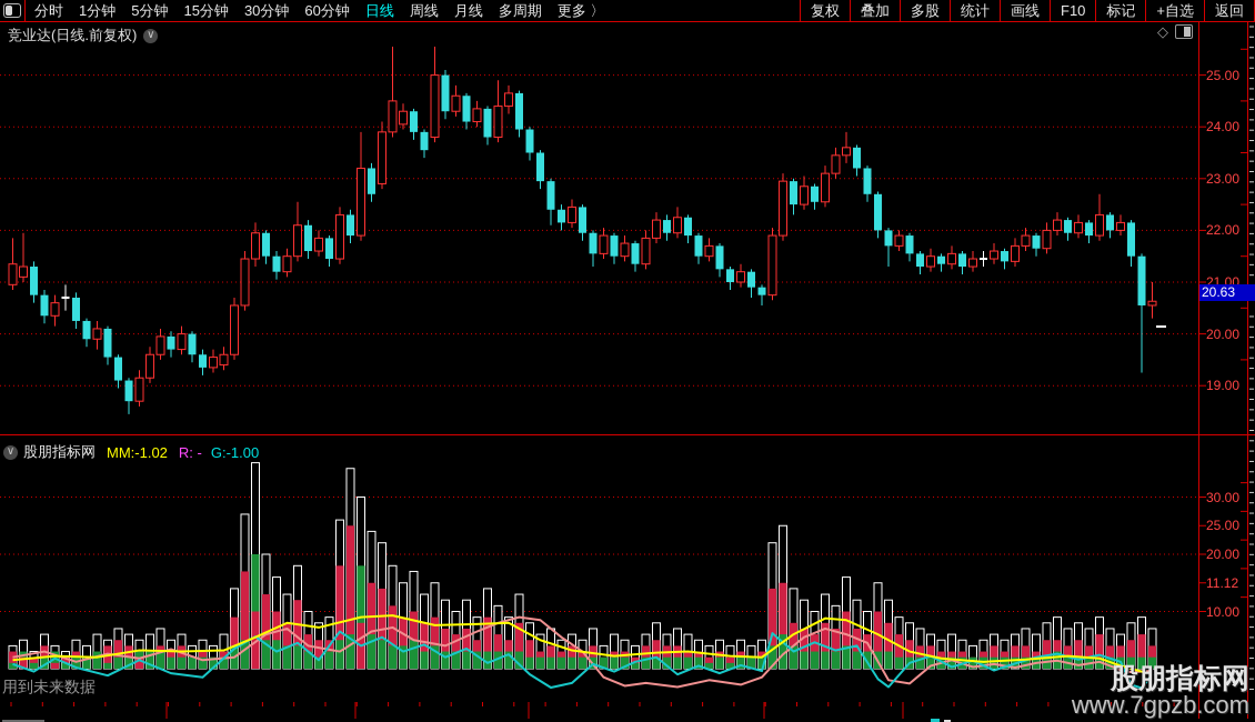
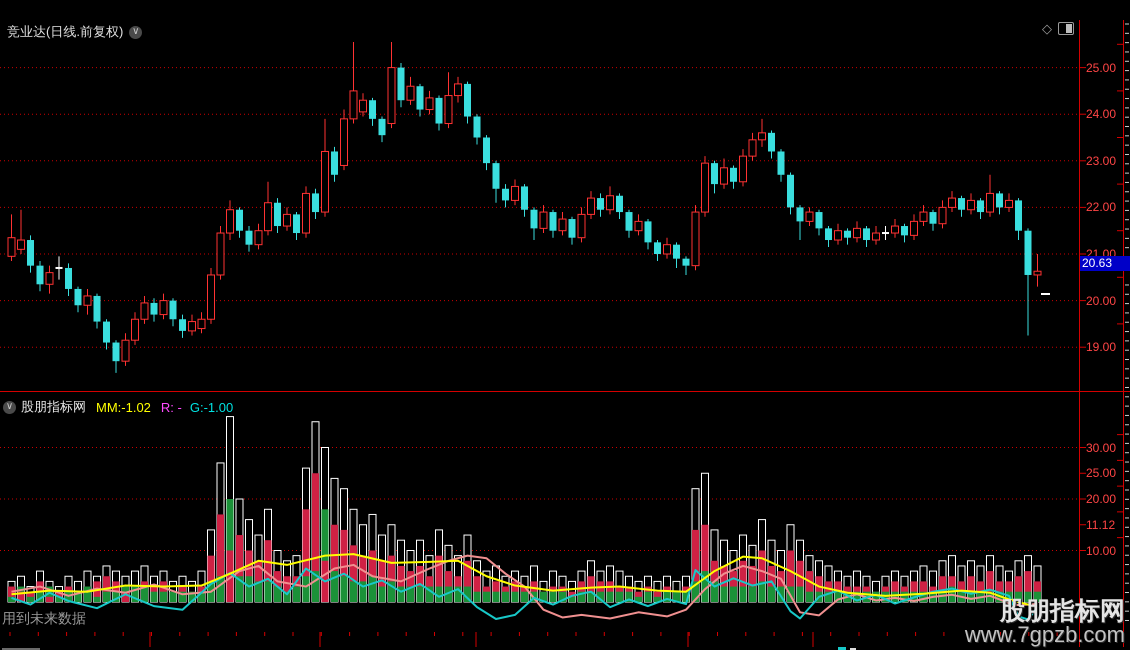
- 分时
- 1分钟
- 5分钟
- 15分钟
- 30分钟
- 60分钟
- 日线
- 周线
- 月线
- 多周期
- 更多 〉
- 复权
- 叠加
- 多股
- 统计
- 画线
- F10
- 标记
- +自选
- 返回
  竞业达(日线.前复权)
  ∨
  ◇
  ∨
  股朋指标网
  MM:-1.02
  R: -
  G:-1.00
  25.00
  24.00
  23.00
  22.00
  21.00
  20.00
  19.00
  20.63
  30.00
  25.00
  20.00
  11.12
  10.00
  用到未来数据
  股朋指标网
  www.7gpzb.com
